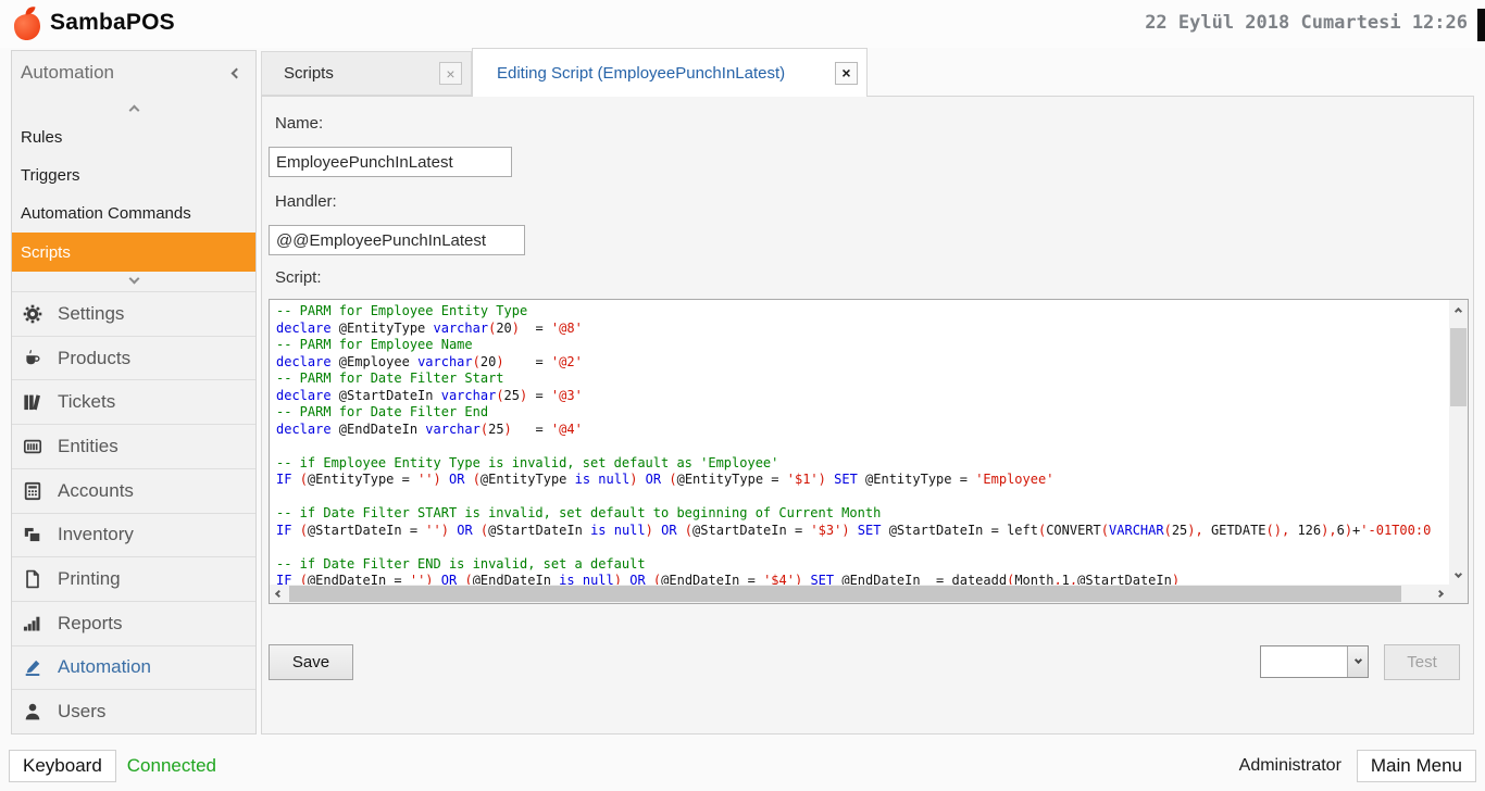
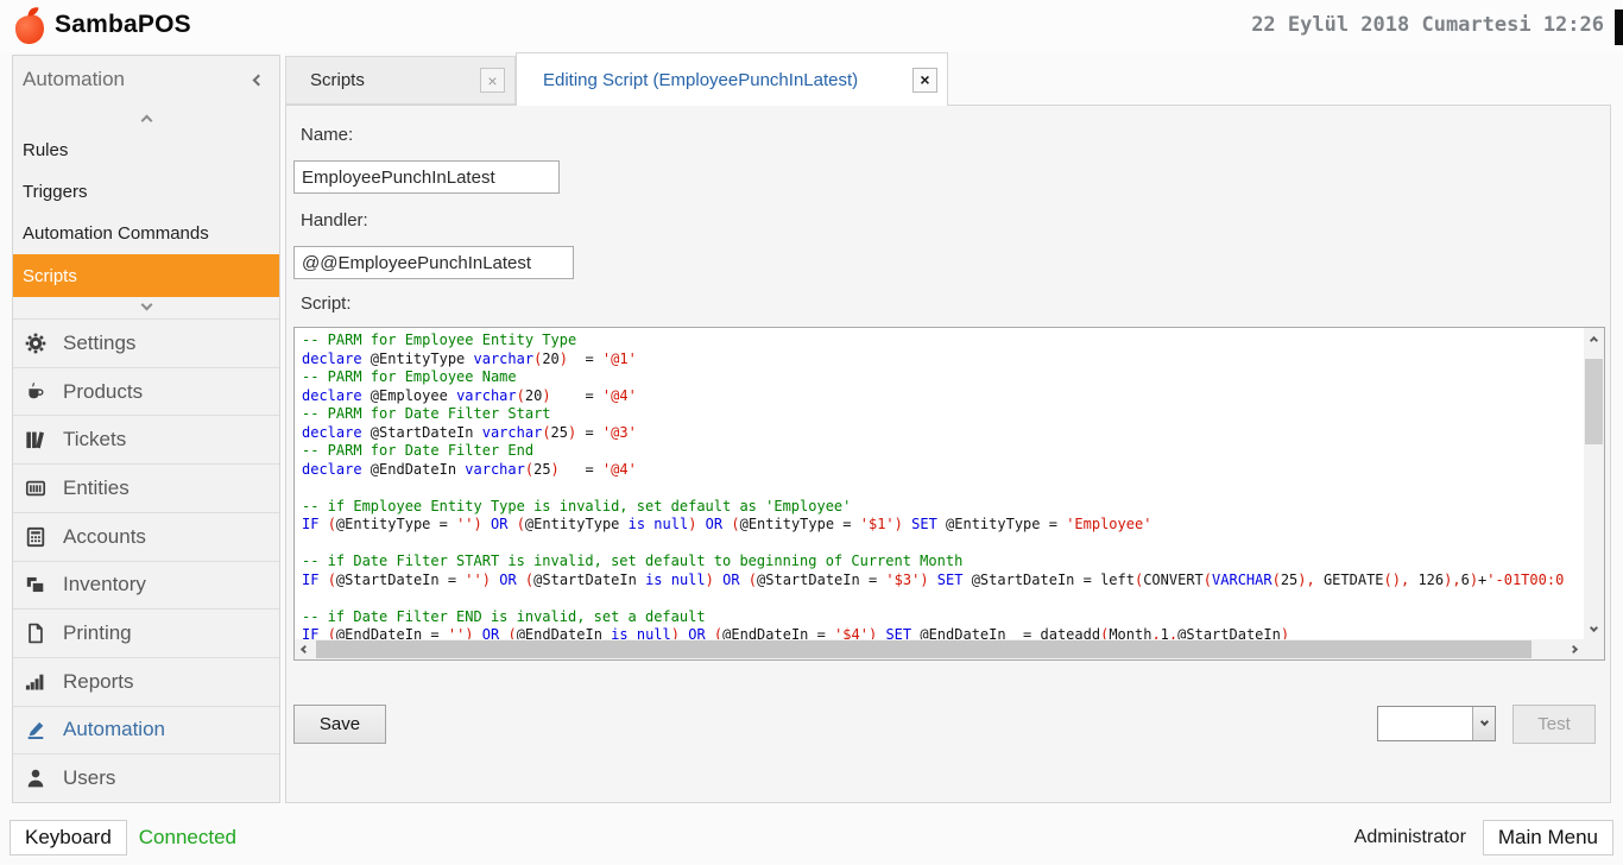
  SambaPOS
  22 Eylül 2018 Cumartesi 12:26
  Automation
  Rules
  Triggers
  Automation Commands
  Scripts
  Settings
  Products
  Tickets
  Entities
  Accounts
  Inventory
  Printing
  Reports
  Automation
  Users
  Scripts
  ×
  Editing Script (EmployeePunchInLatest)
  ×
  Name:
  EmployeePunchInLatest
  Handler:
  @@EmployeePunchInLatest
  Script:
  -- PARM for Employee Entity Type
- declare @EntityType varchar(20) = '@8'
+ declare @EntityType varchar(20) = '@1'
  -- PARM for Employee Name
- declare @Employee varchar(20) = '@2'
+ declare @Employee varchar(20) = '@4'
  -- PARM for Date Filter Start
  declare @StartDateIn varchar(25) = '@3'
  -- PARM for Date Filter End
  declare @EndDateIn varchar(25) = '@4'
  -- if Employee Entity Type is invalid, set default as 'Employee'
  IF (@EntityType = '') OR (@EntityType is null) OR (@EntityType = '$1') SET @EntityType = 'Employee'
  -- if Date Filter START is invalid, set default to beginning of Current Month
  IF (@StartDateIn = '') OR (@StartDateIn is null) OR (@StartDateIn = '$3') SET @StartDateIn = left(CONVERT(VARCHAR(25), GETDATE(), 126),6)+'-01T00:0
  -- if Date Filter END is invalid, set a default
  IF (@EndDateIn = '') OR (@EndDateIn is null) OR (@EndDateIn = '$4') SET @EndDateIn = dateadd(Month,1,@StartDateIn)
  Save
  Test
  Keyboard
  Connected
  Administrator
  Main Menu
